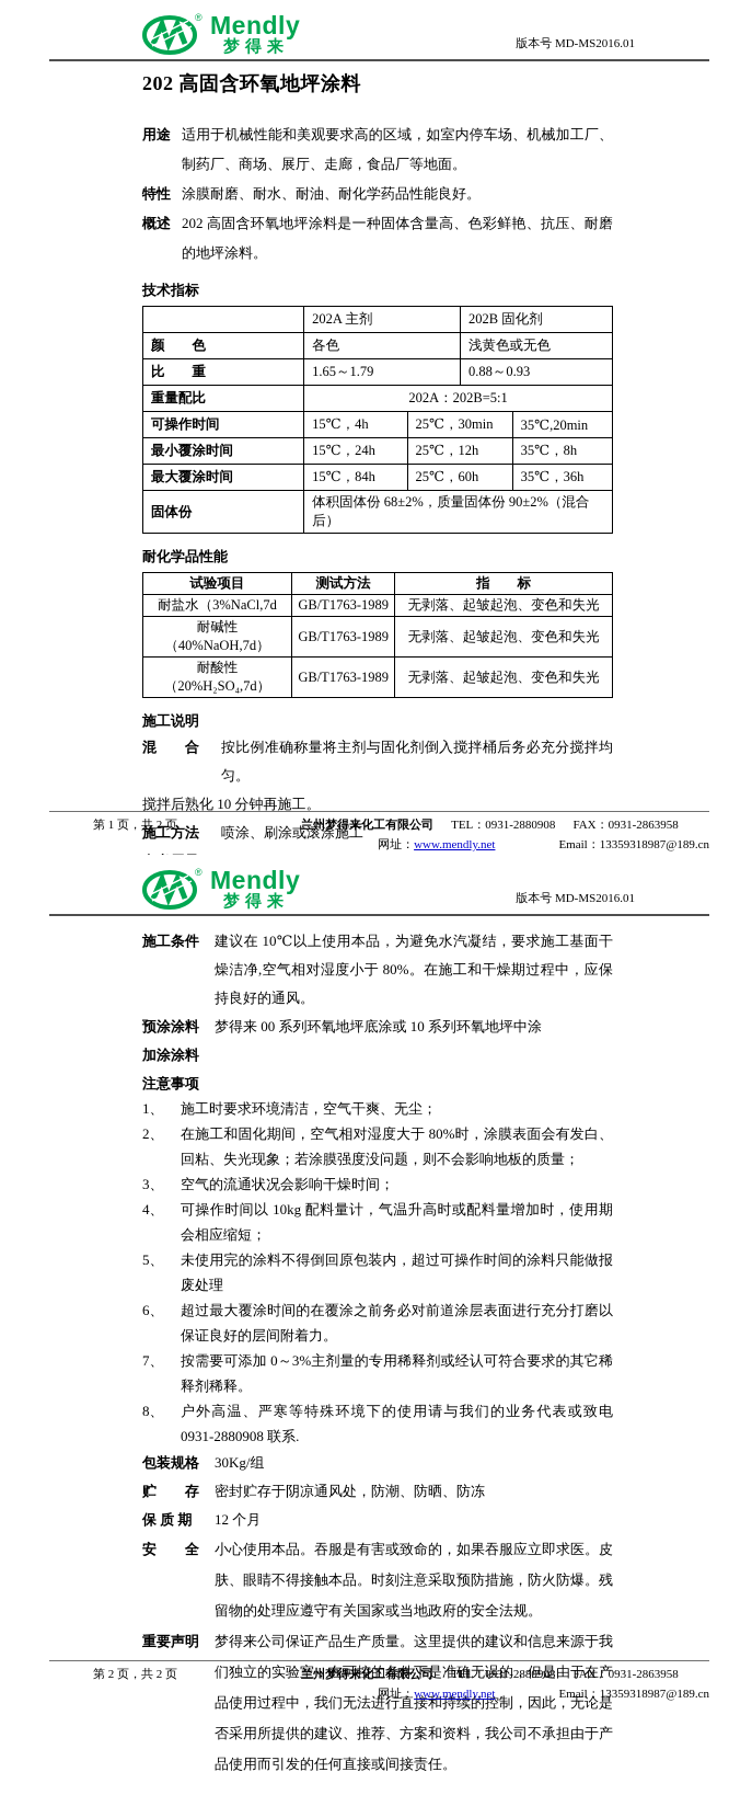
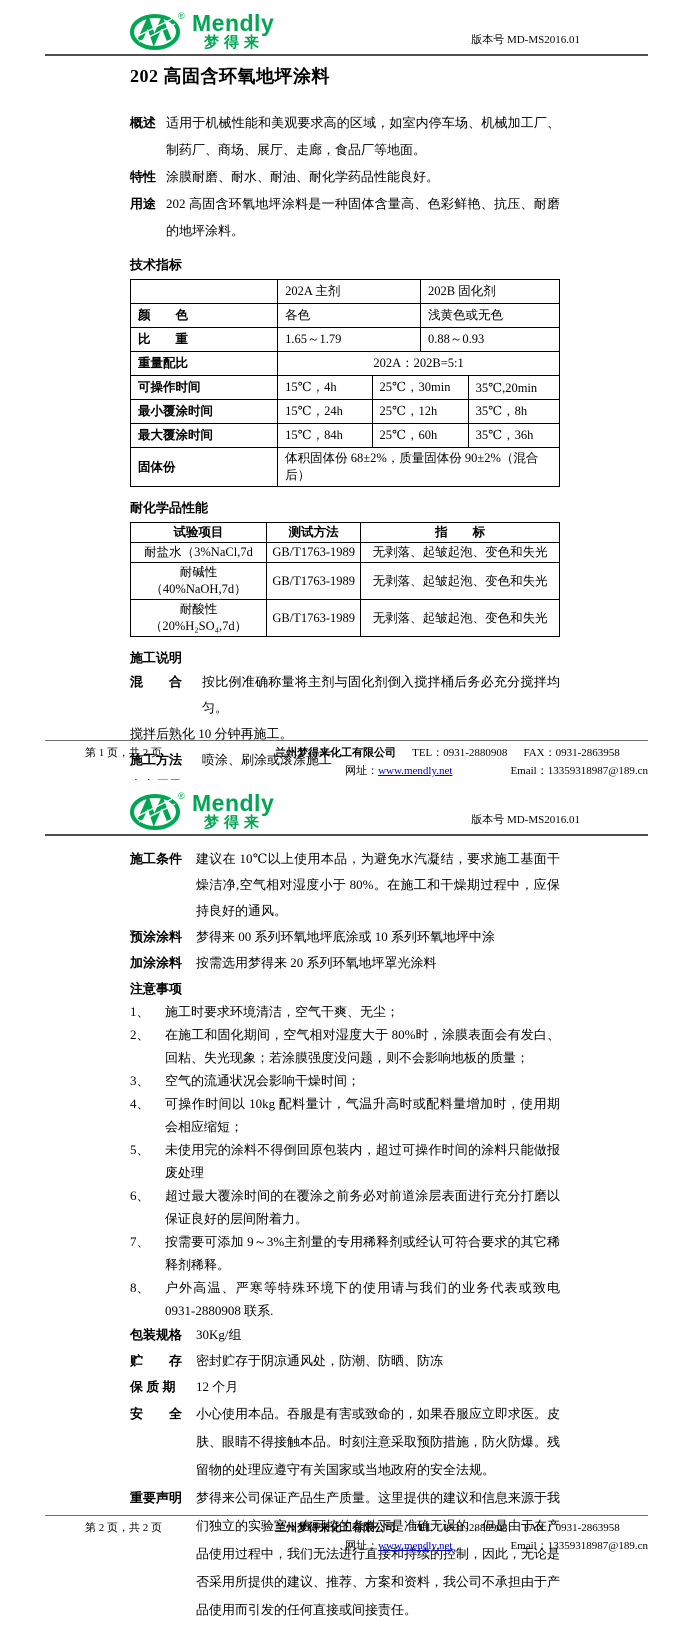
  ®
  Mendly
  梦得来
  版本号 MD-MS2016.01
  202 高固含环氧地坪涂料
- 用途
+ 概述
  适用于机械性能和美观要求高的区域，如室内停车场、机械加工厂、制药厂、商场、展厅、走廊，食品厂等地面。
  特性
  涂膜耐磨、耐水、耐油、耐化学药品性能良好。
- 概述
+ 用途
  202 高固含环氧地坪涂料是一种固体含量高、色彩鲜艳、抗压、耐磨的地坪涂料。
  技术指标
  	202A 主剂	202B 固化剂
  颜 色	各色	浅黄色或无色
  比 重	1.65～1.79	0.88～0.93
  重量配比	202A：202B=5:1
  可操作时间	15℃，4h	25℃，30min	35℃,20min
  最小覆涂时间	15℃，24h	25℃，12h	35℃，8h
  最大覆涂时间	15℃，84h	25℃，60h	35℃，36h
  固体份	体积固体份 68±2%，质量固体份 90±2%（混合后）
  耐化学品性能
  试验项目	测试方法	指 标
  耐盐水（3%NaCl,7d	GB/T1763-1989	无剥落、起皱起泡、变色和失光
  耐碱性（40%NaOH,7d）	GB/T1763-1989	无剥落、起皱起泡、变色和失光
  耐酸性（20%H₂SO₄,7d）	GB/T1763-1989	无剥落、起皱起泡、变色和失光
  施工说明
  混 合
  按比例准确称量将主剂与固化剂倒入搅拌桶后务必充分搅拌均匀。
  搅拌后熟化 10 分钟再施工。
  施工方法
  喷涂、刷涂或滚涂施工
  第 1 页，共 2 页
  兰州梦得来化工有限公司
  TEL：0931-2880908
  FAX：0931-2863958
  网址：www.mendly.net
  Email：13359318987@189.cn
  ®
  Mendly
  梦得来
  版本号 MD-MS2016.01
  施工条件
  建议在 10℃以上使用本品，为避免水汽凝结，要求施工基面干燥洁净,空气相对湿度小于 80%。在施工和干燥期过程中，应保持良好的通风。
  预涂涂料
  梦得来 00 系列环氧地坪底涂或 10 系列环氧地坪中涂
  加涂涂料
+ 按需选用梦得来 20 系列环氧地坪罩光涂料
  注意事项
  1、
  施工时要求环境清洁，空气干爽、无尘；
  2、
  在施工和固化期间，空气相对湿度大于 80%时，涂膜表面会有发白、回粘、失光现象；若涂膜强度没问题，则不会影响地板的质量；
  3、
  空气的流通状况会影响干燥时间；
  4、
  可操作时间以 10kg 配料量计，气温升高时或配料量增加时，使用期会相应缩短；
  5、
  未使用完的涂料不得倒回原包装内，超过可操作时间的涂料只能做报废处理
  6、
  超过最大覆涂时间的在覆涂之前务必对前道涂层表面进行充分打磨以保证良好的层间附着力。
  7、
- 按需要可添加 0～3%主剂量的专用稀释剂或经认可符合要求的其它稀释剂稀释。
+ 按需要可添加 9～3%主剂量的专用稀释剂或经认可符合要求的其它稀释剂稀释。
  8、
  户外高温、严寒等特殊环境下的使用请与我们的业务代表或致电 0931-2880908 联系.
  包装规格
  30Kg/组
  贮 存
  密封贮存于阴凉通风处，防潮、防晒、防冻
  保 质 期
  12 个月
  安 全
  小心使用本品。吞服是有害或致命的，如果吞服应立即求医。皮肤、眼睛不得接触本品。时刻注意采取预防措施，防火防爆。残留物的处理应遵守有关国家或当地政府的安全法规。
  重要声明
  梦得来公司保证产品生产质量。这里提供的建议和信息来源于我们独立的实验室，在可控的条件下是准确无误的，但是由于在产品使用过程中，我们无法进行直接和持续的控制，因此，无论是否采用所提供的建议、推荐、方案和资料，我公司不承担由于产品使用而引发的任何直接或间接责任。
  第 2 页，共 2 页
  兰州梦得来化工有限公司
  TEL：0931-2880908
  FAX：0931-2863958
  网址：www.mendly.net
  Email：13359318987@189.cn
